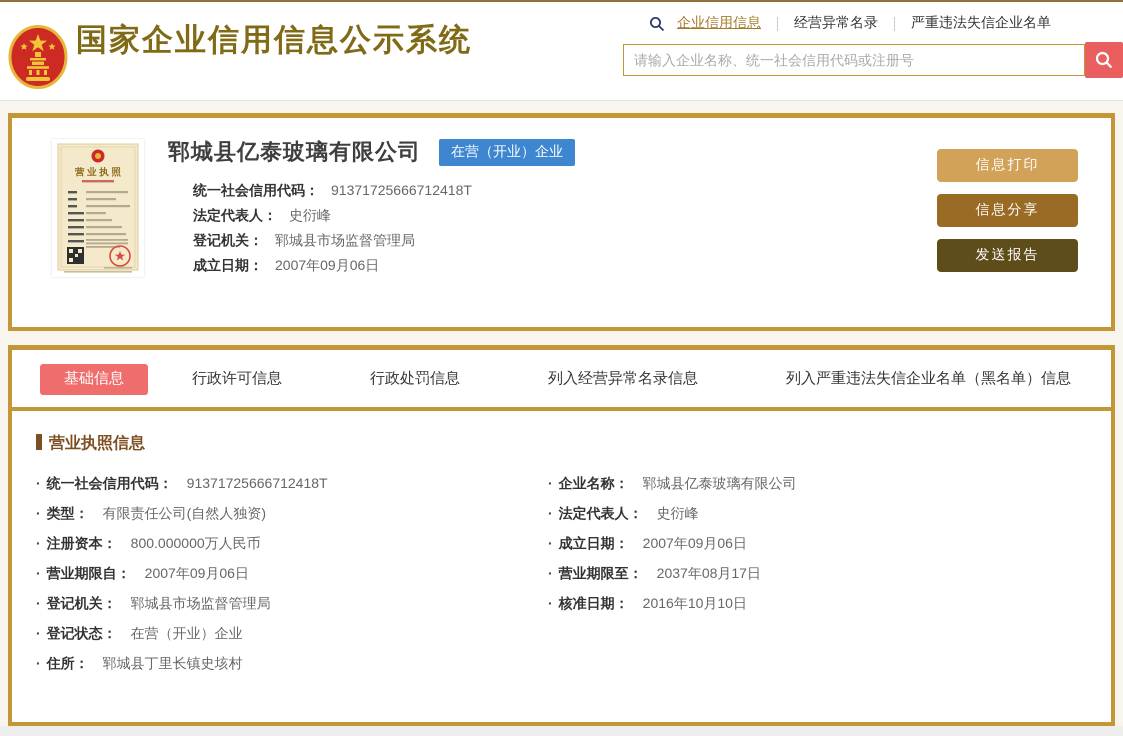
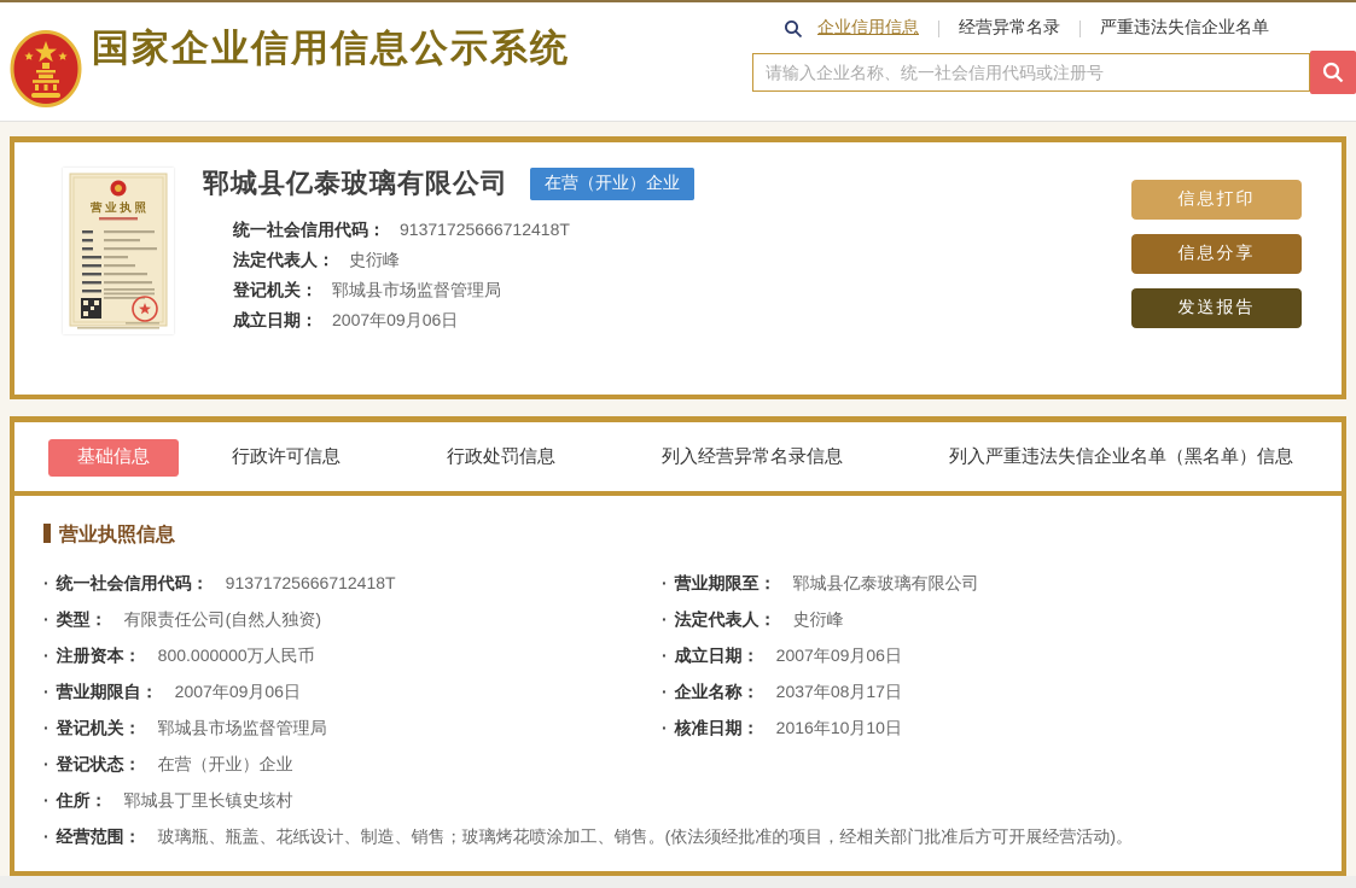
  国家企业信用信息公示系统
  企业信用信息
  经营异常名录
  严重违法失信企业名单
  请输入企业名称、统一社会信用代码或注册号
  营 业 执 照
  郓城县亿泰玻璃有限公司
  在营（开业）企业
  统一社会信用代码： 91371725666712418T
  法定代表人： 史衍峰
  登记机关： 郓城县市场监督管理局
  成立日期： 2007年09月06日
  信息打印
  信息分享
  发送报告
  基础信息
  行政许可信息
  行政处罚信息
  列入经营异常名录信息
  列入严重违法失信企业名单（黑名单）信息
  营业执照信息
  统一社会信用代码： 91371725666712418T
- 企业名称： 郓城县亿泰玻璃有限公司
+ 营业期限至： 郓城县亿泰玻璃有限公司
  类型： 有限责任公司(自然人独资)
  法定代表人： 史衍峰
  注册资本： 800.000000万人民币
  成立日期： 2007年09月06日
  营业期限自： 2007年09月06日
- 营业期限至： 2037年08月17日
+ 企业名称： 2037年08月17日
  登记机关： 郓城县市场监督管理局
  核准日期： 2016年10月10日
  登记状态： 在营（开业）企业
  住所： 郓城县丁里长镇史垓村
+ 经营范围： 玻璃瓶、瓶盖、花纸设计、制造、销售；玻璃烤花喷涂加工、销售。(依法须经批准的项目，经相关部门批准后方可开展经营活动)。
